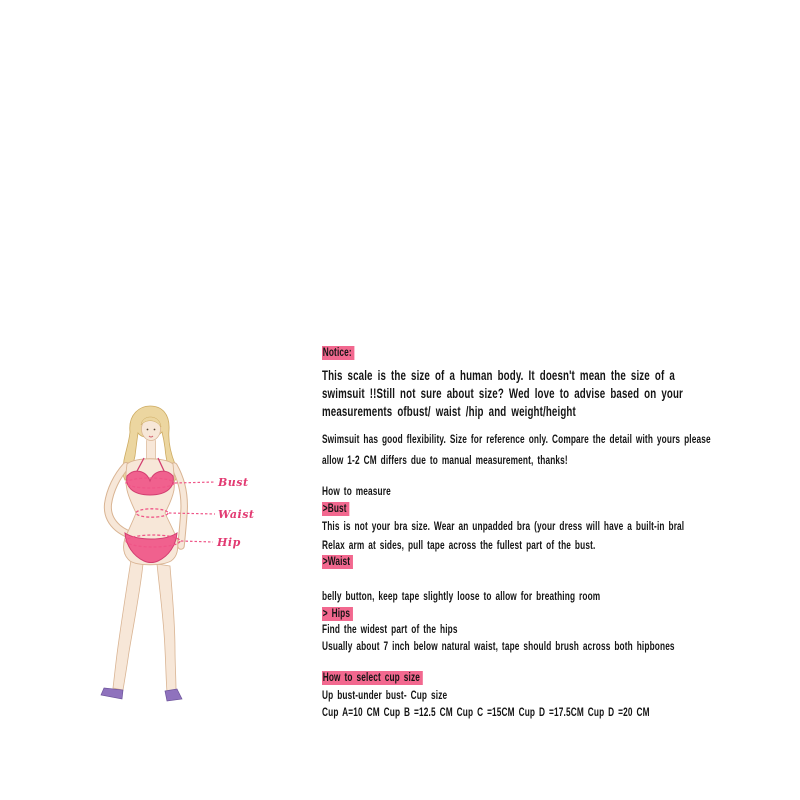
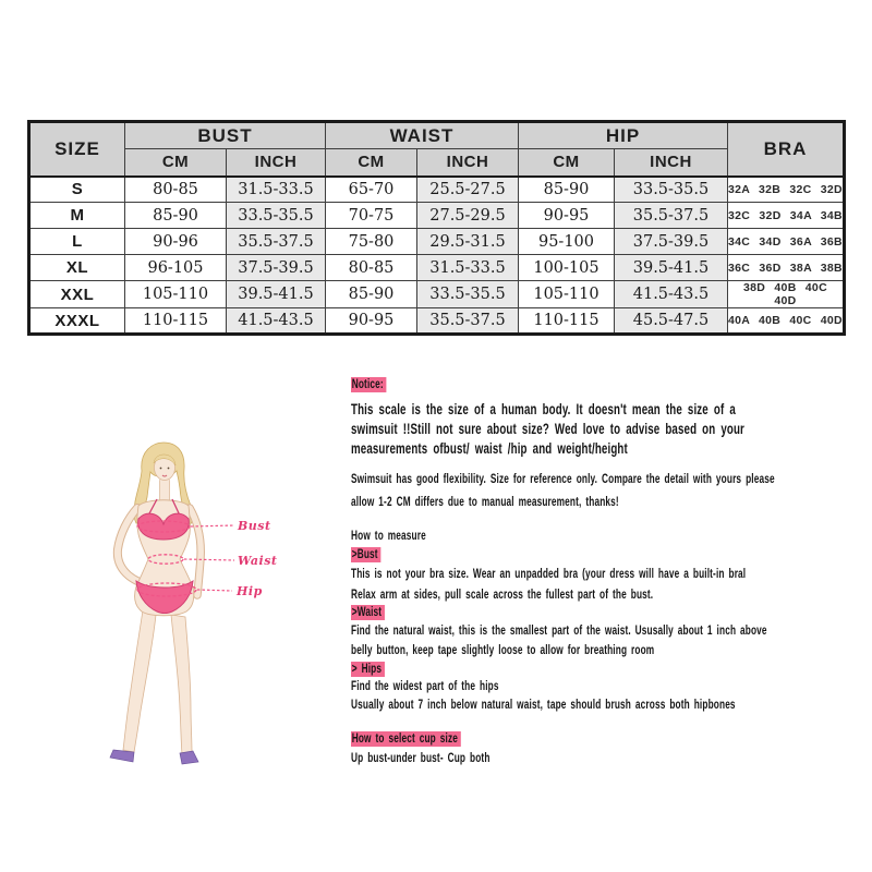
+ SIZE	BUST	WAIST	HIP	BRA
+ CM	INCH	CM	INCH	CM	INCH
+ S	80-85	31.5-33.5	65-70	25.5-27.5	85-90	33.5-35.5	32A 32B 32C 32D
+ M	85-90	33.5-35.5	70-75	27.5-29.5	90-95	35.5-37.5	32C 32D 34A 34B
+ L	90-96	35.5-37.5	75-80	29.5-31.5	95-100	37.5-39.5	34C 34D 36A 36B
+ XL	96-105	37.5-39.5	80-85	31.5-33.5	100-105	39.5-41.5	36C 36D 38A 38B
+ XXL	105-110	39.5-41.5	85-90	33.5-35.5	105-110	41.5-43.5	38D 40B 40C 40D
+ XXXL	110-115	41.5-43.5	90-95	35.5-37.5	110-115	45.5-47.5	40A 40B 40C 40D
  Bust
  Waist
  Hip
  Notice:
  This scale is the size of a human body. It doesn't mean the size of a
  swimsuit !!Still not sure about size? Wed love to advise based on your
  measurements ofbust/ waist /hip and weight/height
  Swimsuit has good flexibility. Size for reference only. Compare the detail with yours please
  allow 1-2 CM differs due to manual measurement, thanks!
  How to measure
  >Bust
  This is not your bra size. Wear an unpadded bra (your dress will have a built-in bral
- Relax arm at sides, pull tape across the fullest part of the bust.
+ Relax arm at sides, pull scale across the fullest part of the bust.
  >Waist
+ Find the natural waist, this is the smallest part of the waist. Ususally about 1 inch above
  belly button, keep tape slightly loose to allow for breathing room
  > Hips
  Find the widest part of the hips
  Usually about 7 inch below natural waist, tape should brush across both hipbones
  How to select cup size
- Up bust-under bust- Cup size
+ Up bust-under bust- Cup both
- Cup A=10 CM Cup B =12.5 CM Cup C =15CM Cup D =17.5CM Cup D =20 CM
